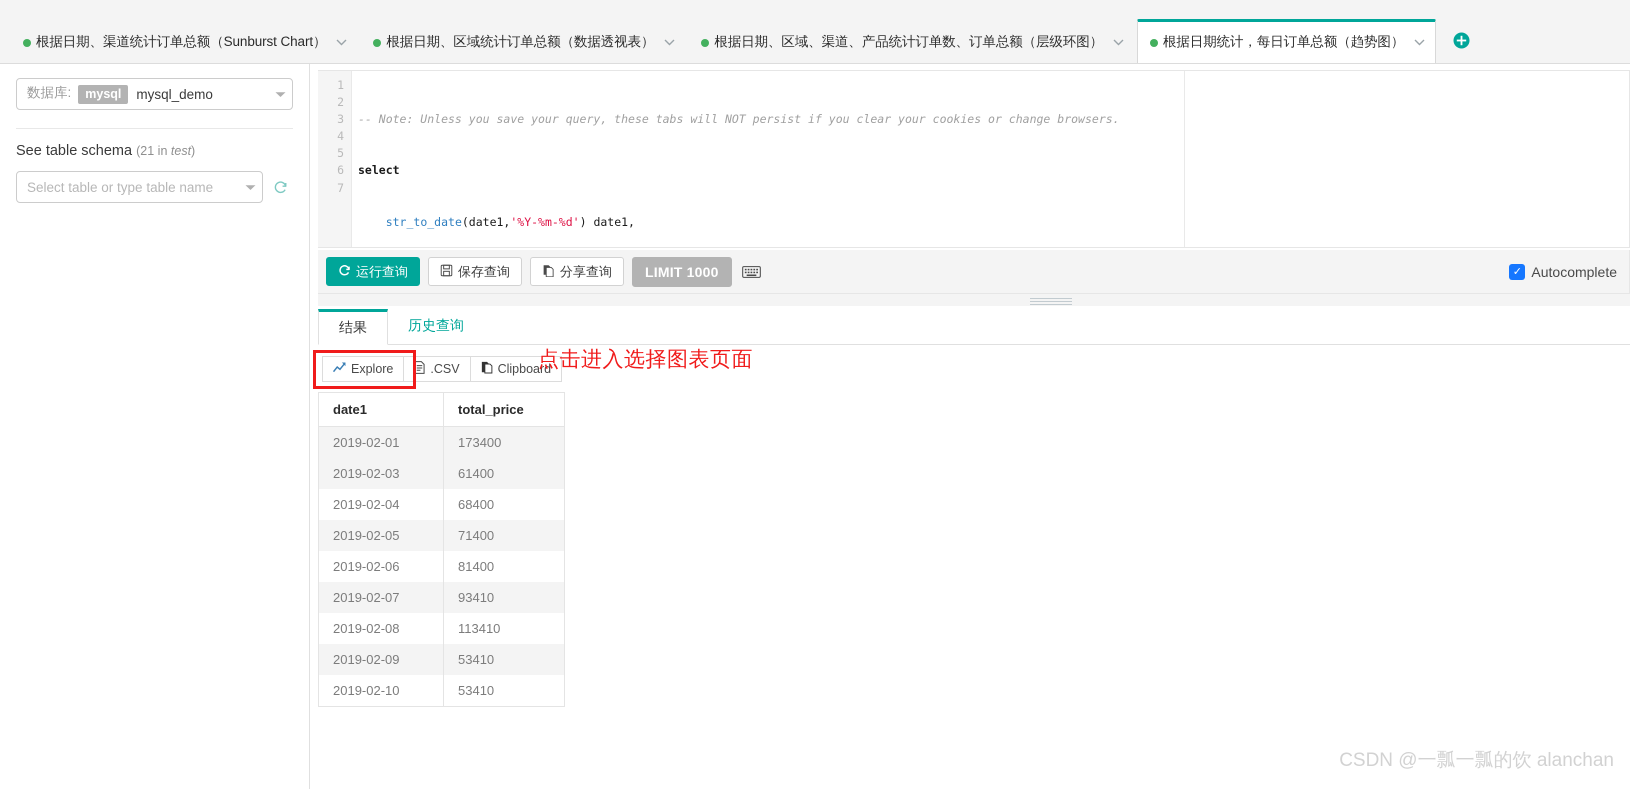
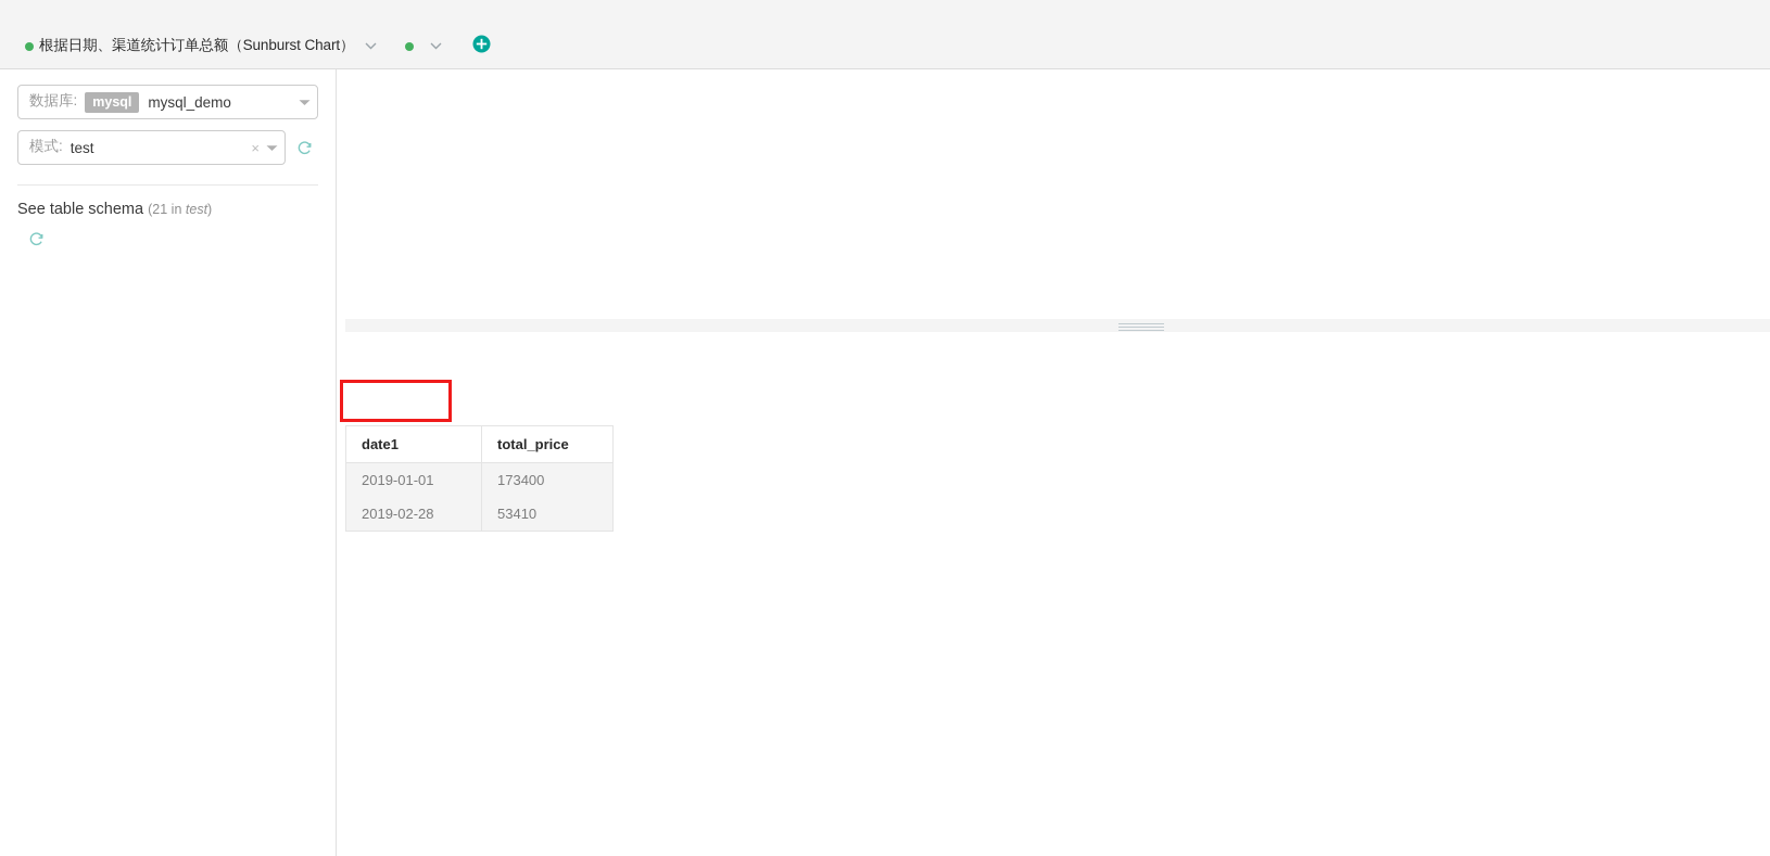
  根据日期、渠道统计订单总额（Sunburst Chart）
- 根据日期、区域统计订单总额（数据透视表）
- 根据日期、区域、渠道、产品统计订单数、订单总额（层级环图）
- 根据日期统计，每日订单总额（趋势图）
  数据库:
  mysql
  mysql_demo
+ 模式:
+ test
+ ×
  See table schema (21 in test)
- Select table or type table name
- 1
- 2
- 3
- 4
- 5
- 6
- 7
- -- Note: Unless you save your query, these tabs will NOT persist if you clear your cookies or change browsers.
- select
- str_to_date(date1,'%Y-%m-%d') date1,
- 运行查询
- 保存查询
- 分享查询
- LIMIT 1000
- ✓
- Autocomplete
- 结果
- 历史查询
- Explore
- .CSV
- Clipboard
- 点击进入选择图表页面
  date1	total_price
- 2019-02-01	173400
+ 2019-01-01	173400
- 2019-02-03	61400
- 2019-02-04	68400
- 2019-02-05	71400
- 2019-02-06	81400
- 2019-02-07	93410
- 2019-02-08	113410
- 2019-02-09	53410
+ 2019-02-28	53410
- 2019-02-10	53410
- CSDN @一瓢一瓢的饮 alanchan
